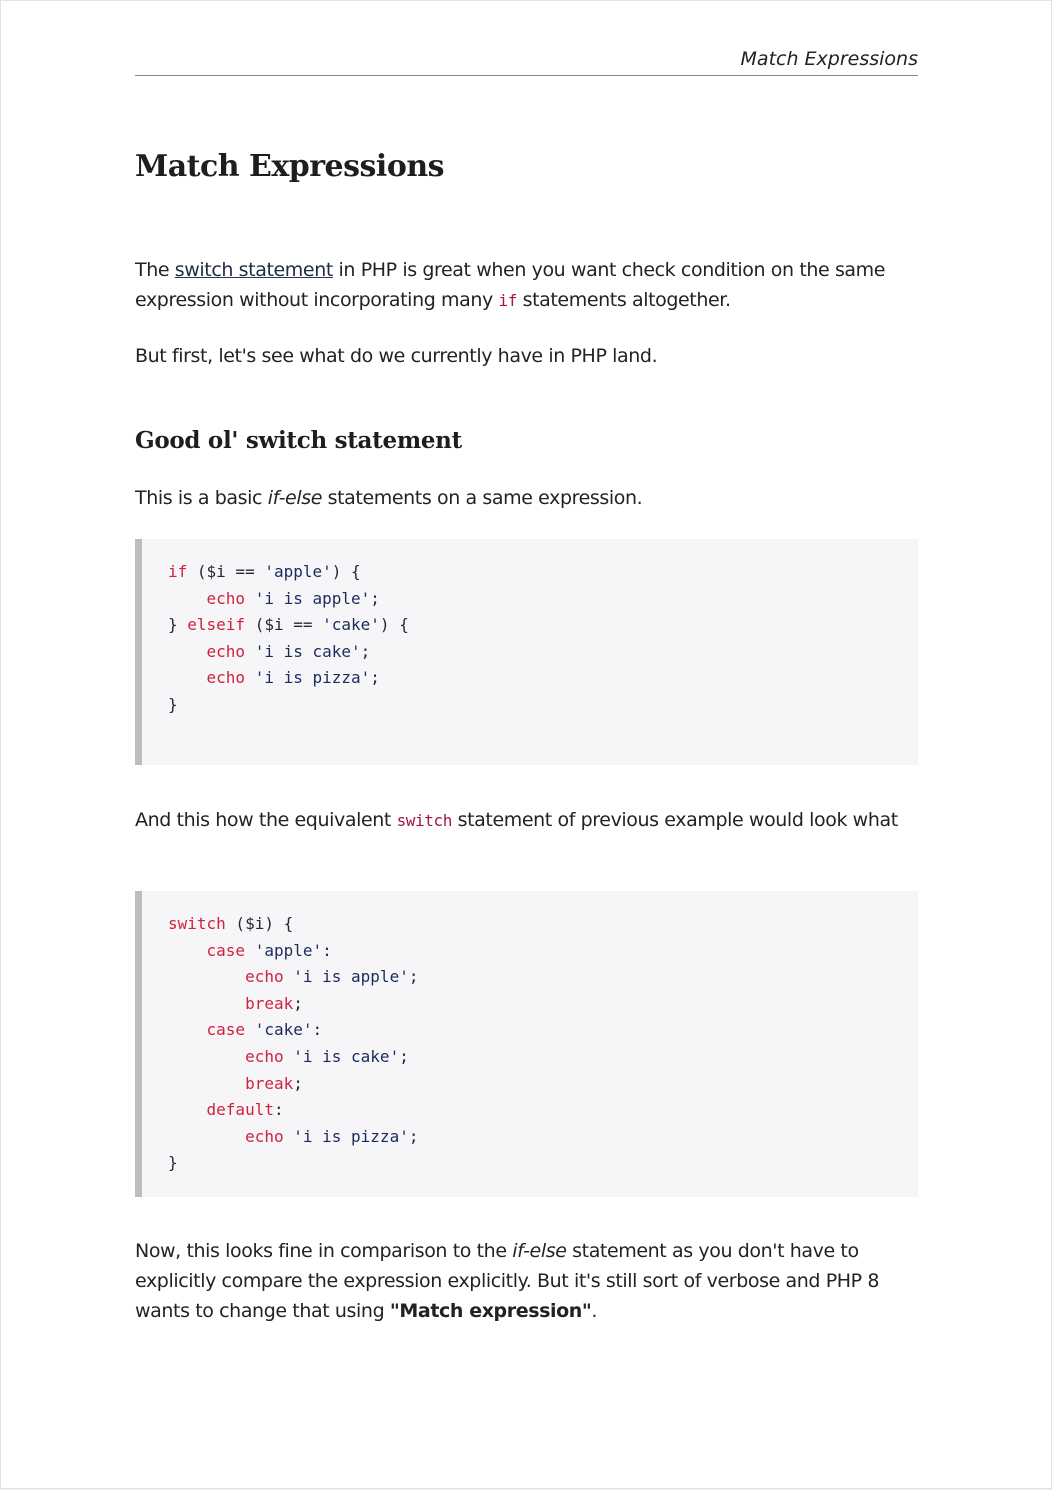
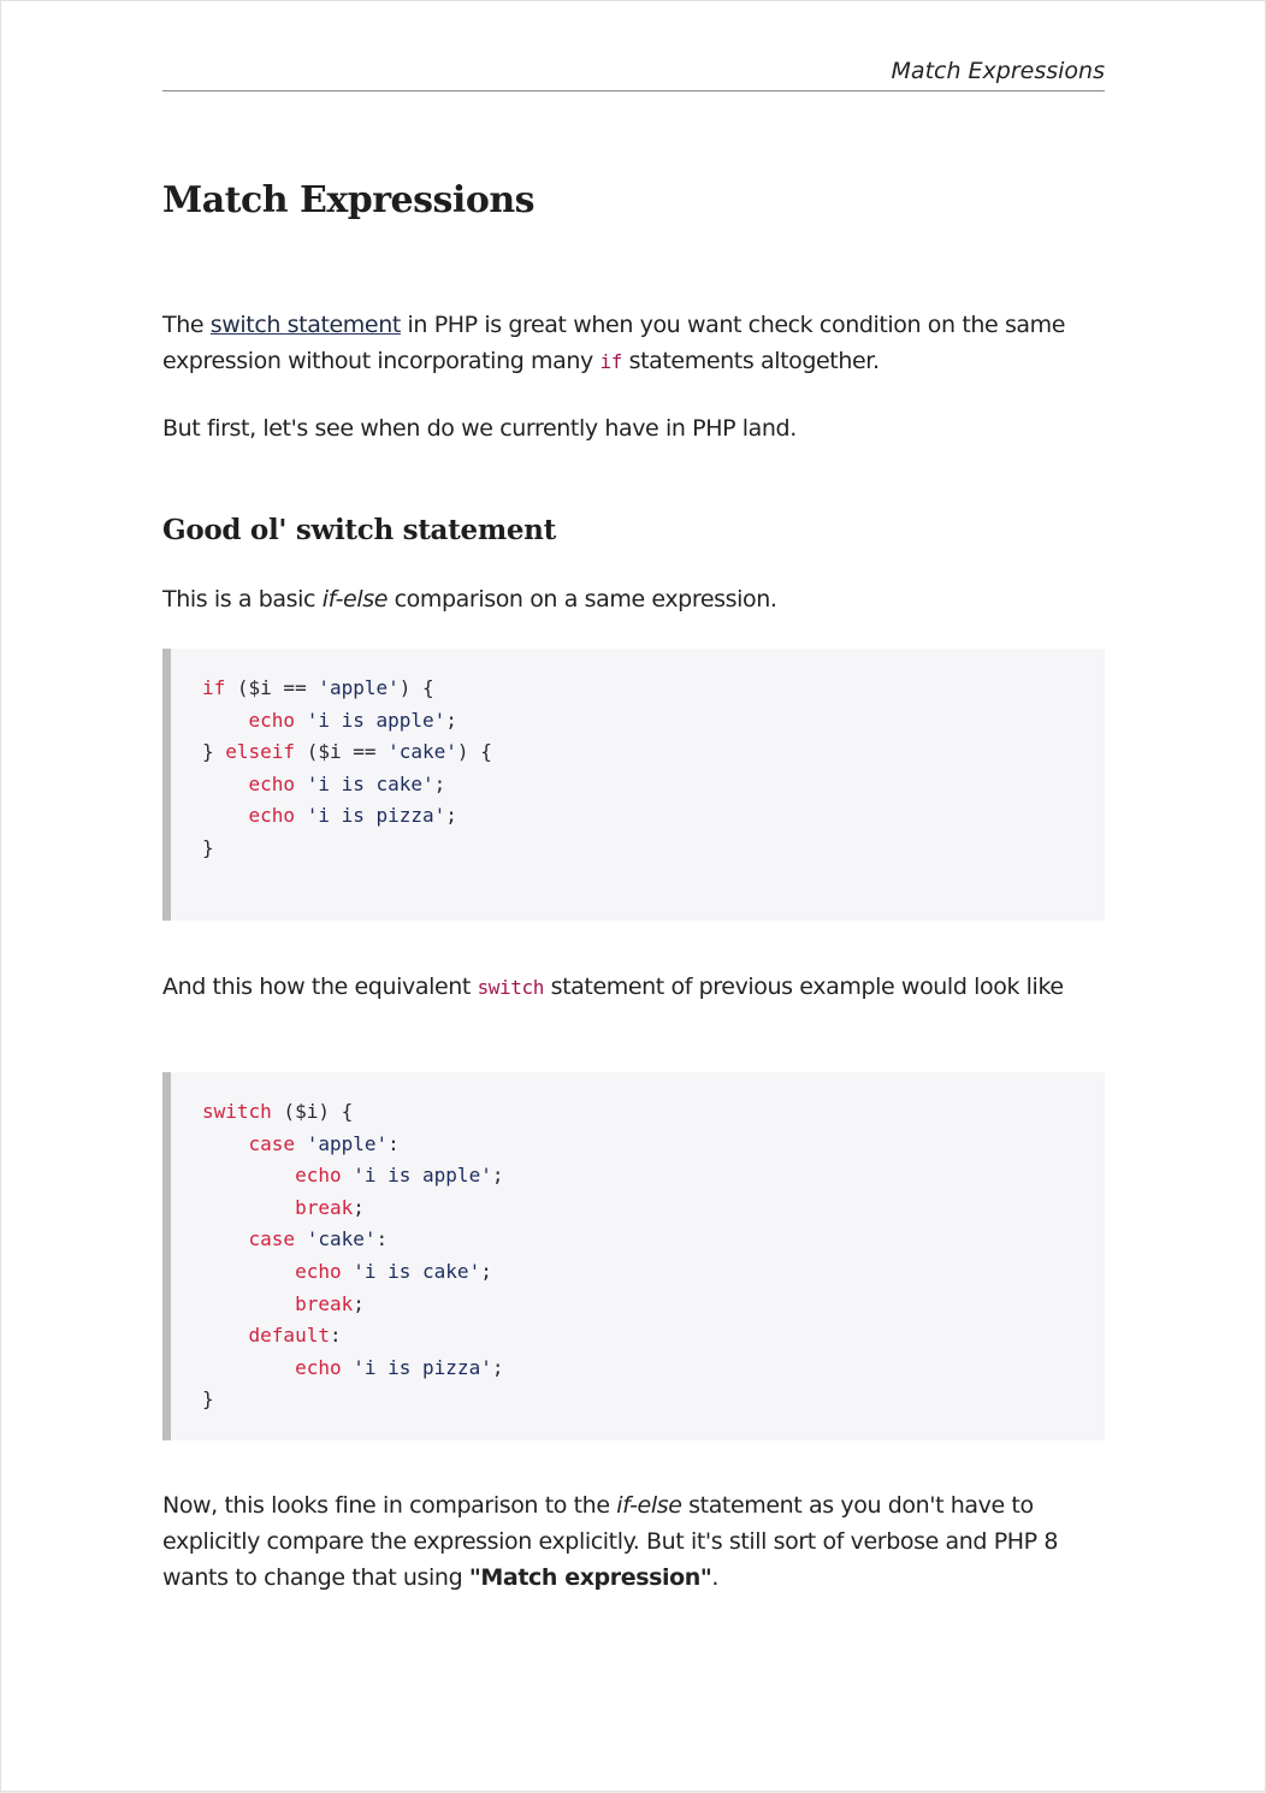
  Match Expressions
  Match Expressions
  The switch statement in PHP is great when you want check condition on the same expression without incorporating many if statements altogether.
- But first, let's see what do we currently have in PHP land.
+ But first, let's see when do we currently have in PHP land.
  Good ol' switch statement
- This is a basic if-else statements on a same expression.
+ This is a basic if-else comparison on a same expression.
  if ($i == 'apple') {
  echo 'i is apple';
  } elseif ($i == 'cake') {
  echo 'i is cake';
  echo 'i is pizza';
  }
- And this how the equivalent switch statement of previous example would look what
+ And this how the equivalent switch statement of previous example would look like
  switch ($i) {
  case 'apple':
  echo 'i is apple';
  break;
  case 'cake':
  echo 'i is cake';
  break;
  default:
  echo 'i is pizza';
  }
  Now, this looks fine in comparison to the if-else statement as you don't have to explicitly compare the expression explicitly. But it's still sort of verbose and PHP 8 wants to change that using "Match expression".
